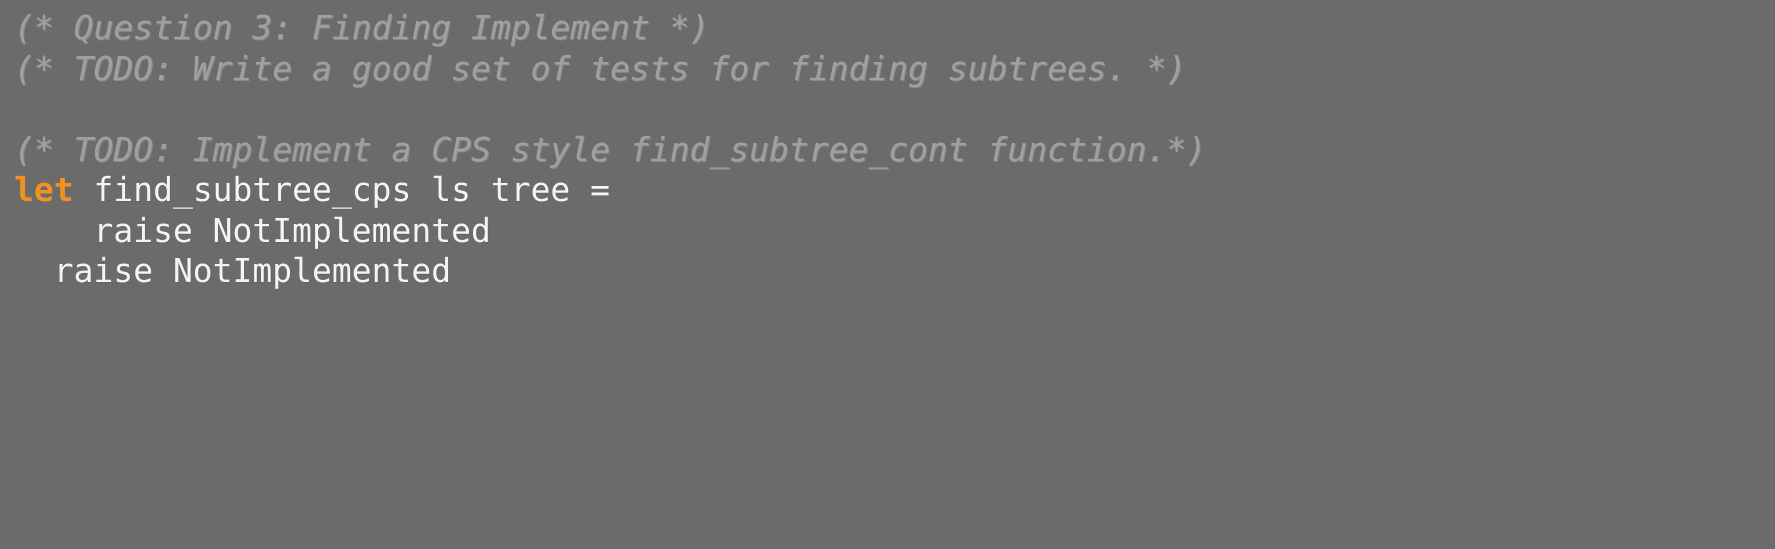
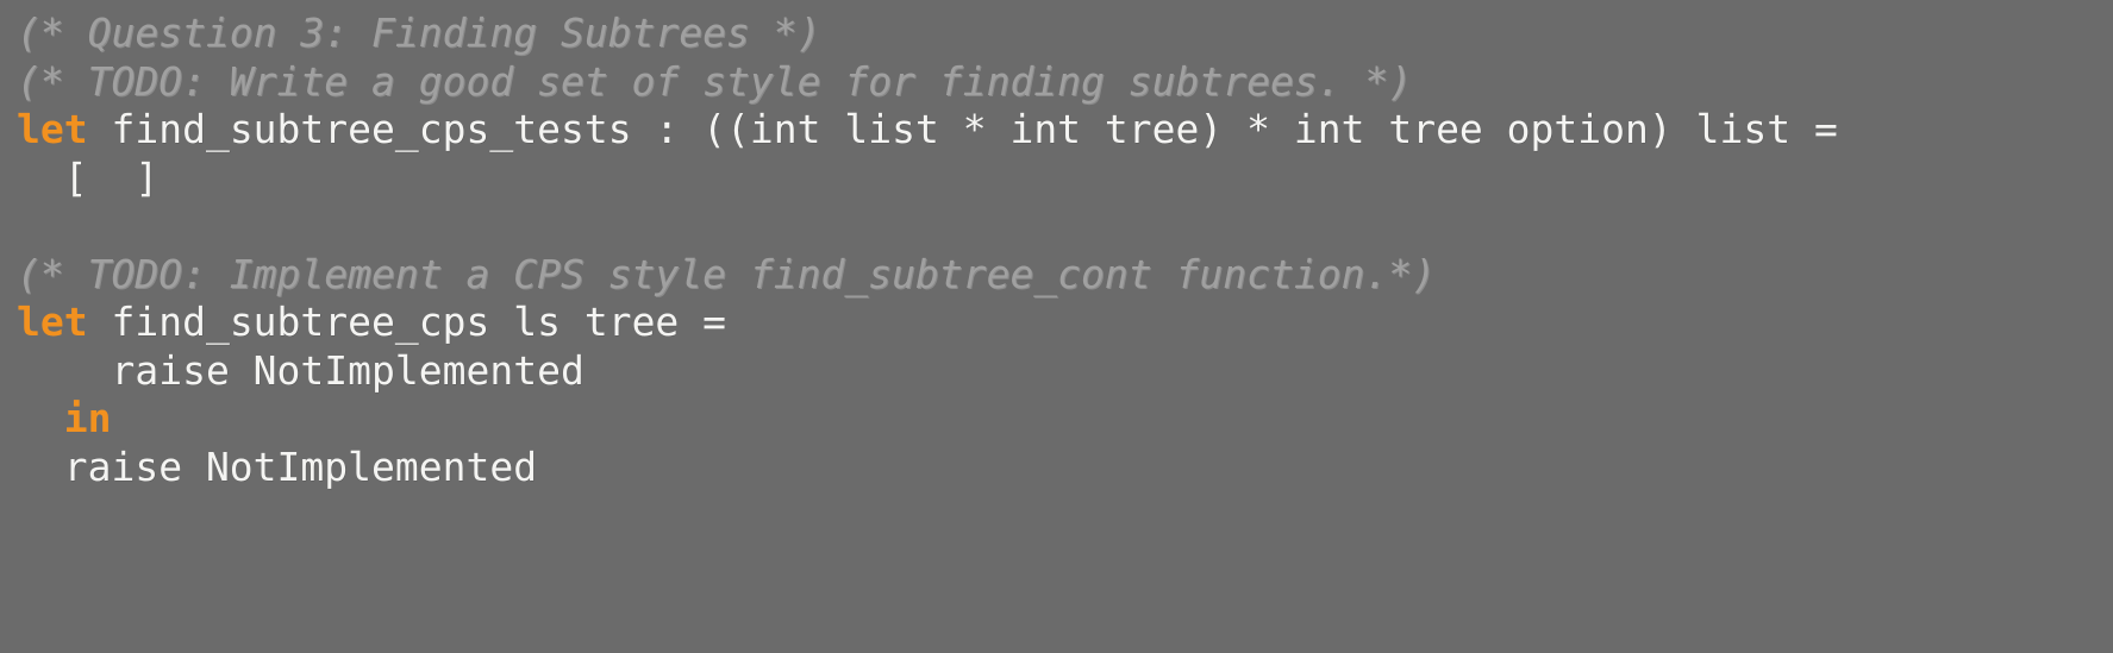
- (* Question 3: Finding Implement *)
+ (* Question 3: Finding Subtrees *)
- (* TODO: Write a good set of tests for finding subtrees. *)
+ (* TODO: Write a good set of style for finding subtrees. *)
+ let find_subtree_cps_tests : ((int list * int tree) * int tree option) list =
+ [ ]
  (* TODO: Implement a CPS style find_subtree_cont function.*)
  let find_subtree_cps ls tree =
  raise NotImplemented
+ in
  raise NotImplemented
